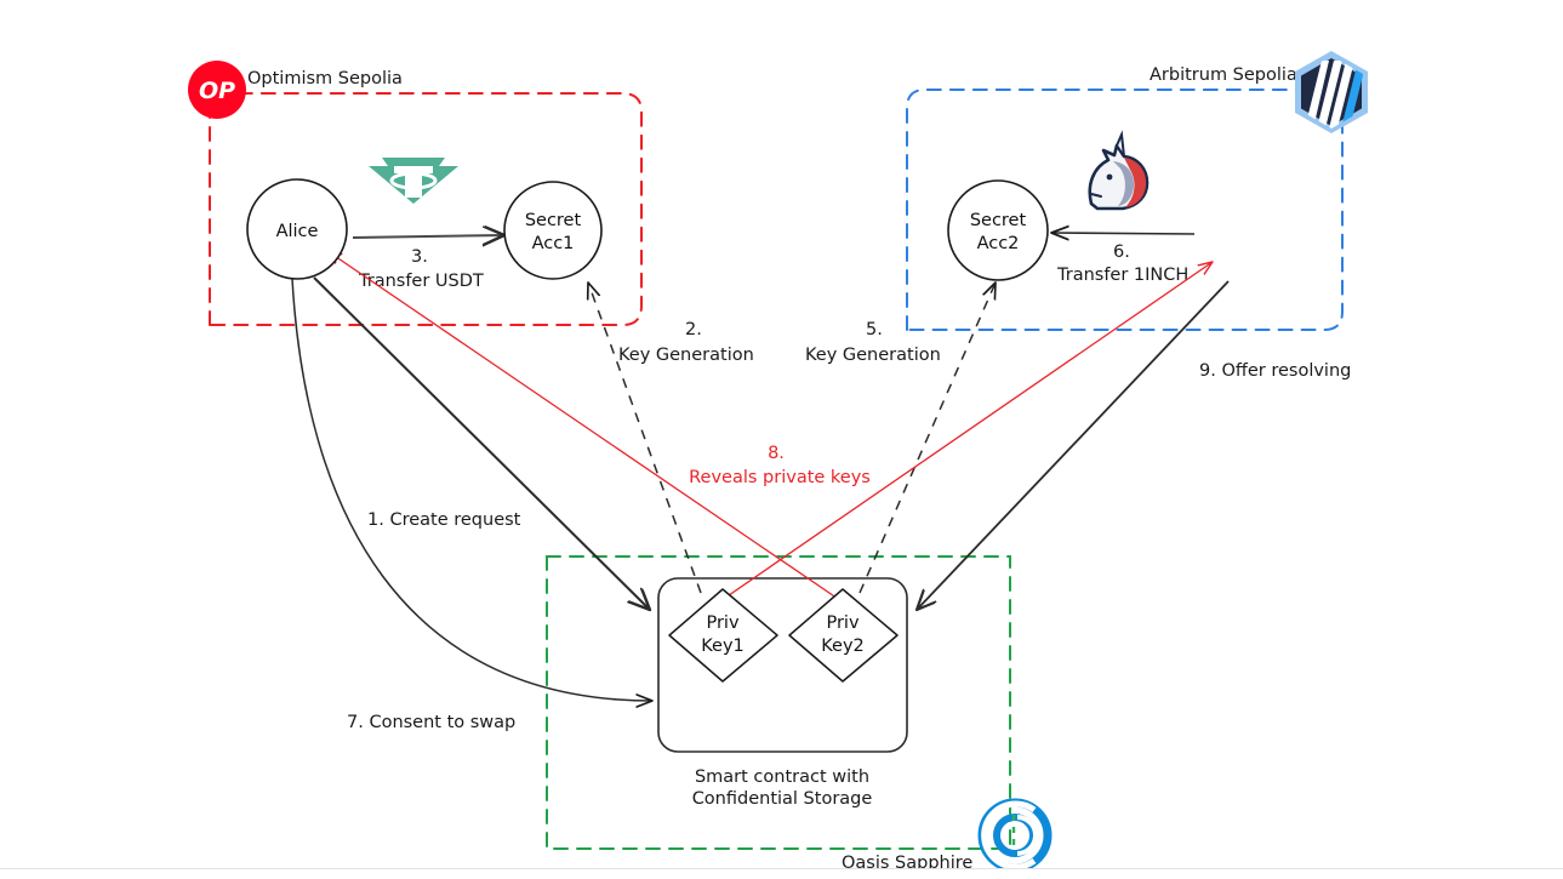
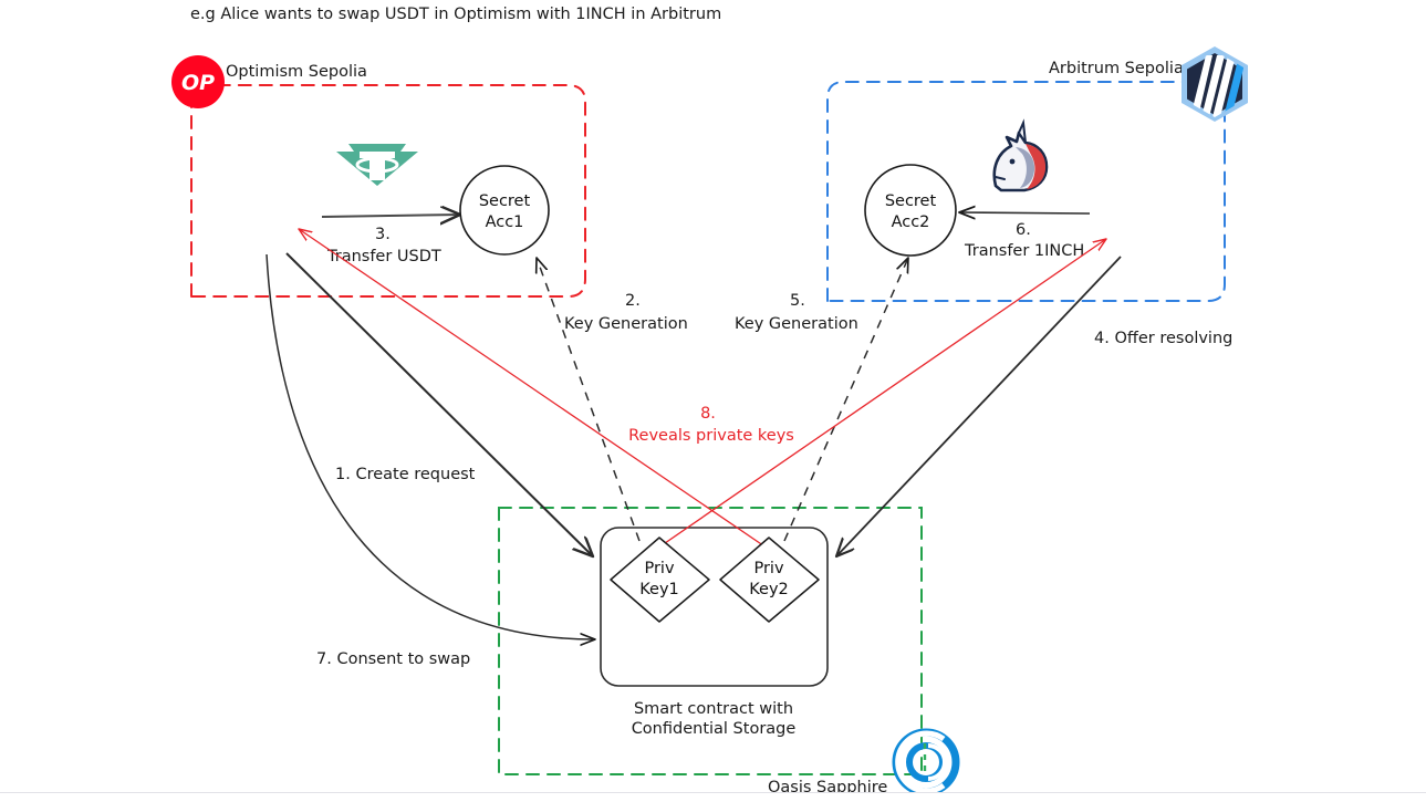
+ e.g Alice wants to swap USDT in Optimism with 1INCH in Arbitrum
  Optimism Sepolia
  OP
  Arbitrum Sepolia
  Oasis Sapphire
  Smart contract with
  Confidential Storage
  3.
  Tansfer USDT
  6.
  Transfer 1INCH
  2.
  Key Generation
  5.
  Key Generation
  1. Create request
  7. Consent to swap
- 9. Offer resolving
+ 4. Offer resolving
  8.
  Reveals private keys
- Alice
  Secret
  Acc1
  Secret
  Acc2
  Priv
  Key1
  Priv
  Key2
